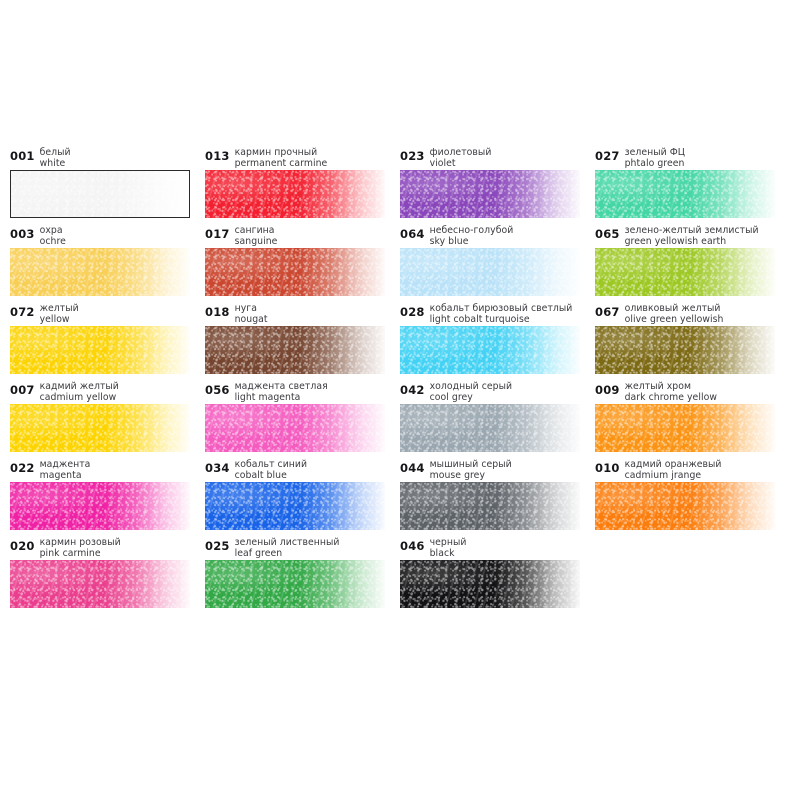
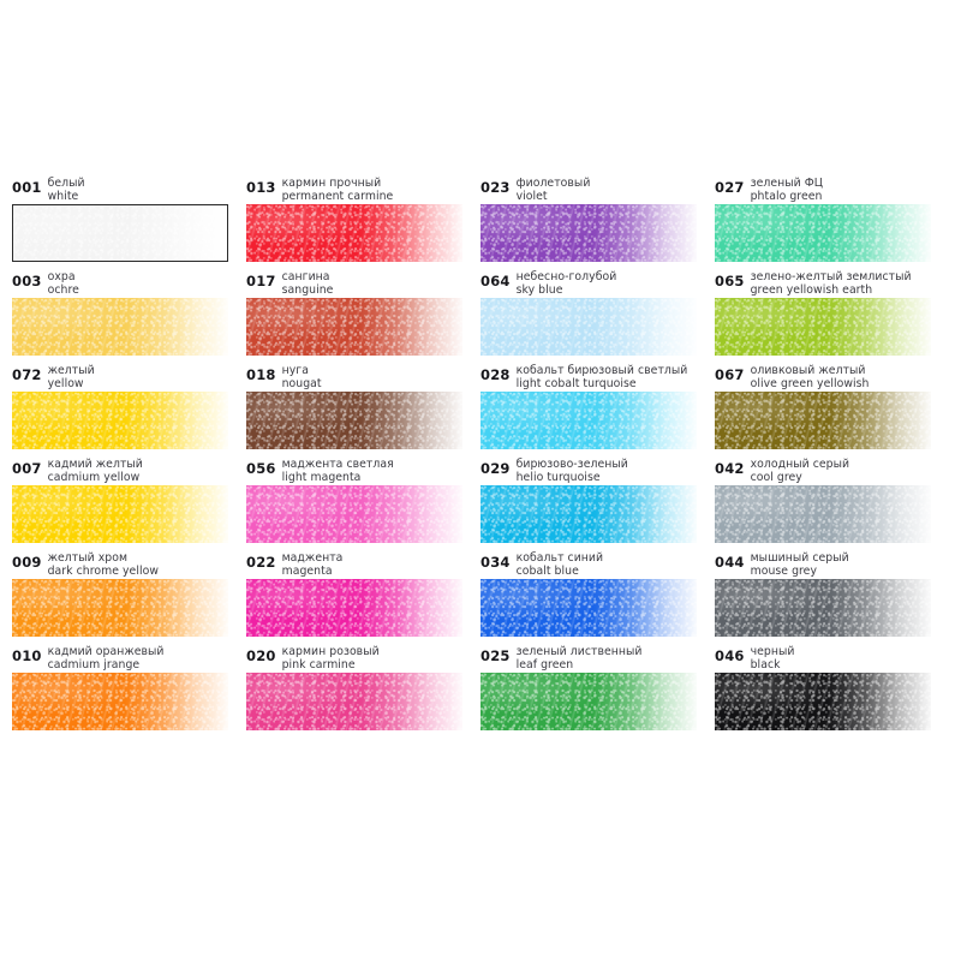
  001
  белый
  white
  013
  кармин прочный
  permanent carmine
  023
  фиолетовый
  violet
  027
  зеленый ФЦ
  phtalo green
  003
  охра
  ochre
  017
  сангина
  sanguine
  064
  небесно-голубой
  sky blue
  065
  зелено-желтый землистый
  green yellowish earth
  072
  желтый
  yellow
  018
  нуга
  nougat
  028
  кобальт бирюзовый светлый
  light cobalt turquoise
  067
  оливковый желтый
  olive green yellowish
  007
  кадмий желтый
  cadmium yellow
  056
  маджента светлая
  light magenta
+ 029
+ бирюзово-зеленый
+ helio turquoise
  042
  холодный серый
  cool grey
  009
  желтый хром
  dark chrome yellow
  022
  маджента
  magenta
  034
  кобальт синий
  cobalt blue
  044
  мышиный серый
  mouse grey
  010
  кадмий оранжевый
  cadmium jrange
  020
  кармин розовый
  pink carmine
  025
  зеленый лиственный
  leaf green
  046
  черный
  black
